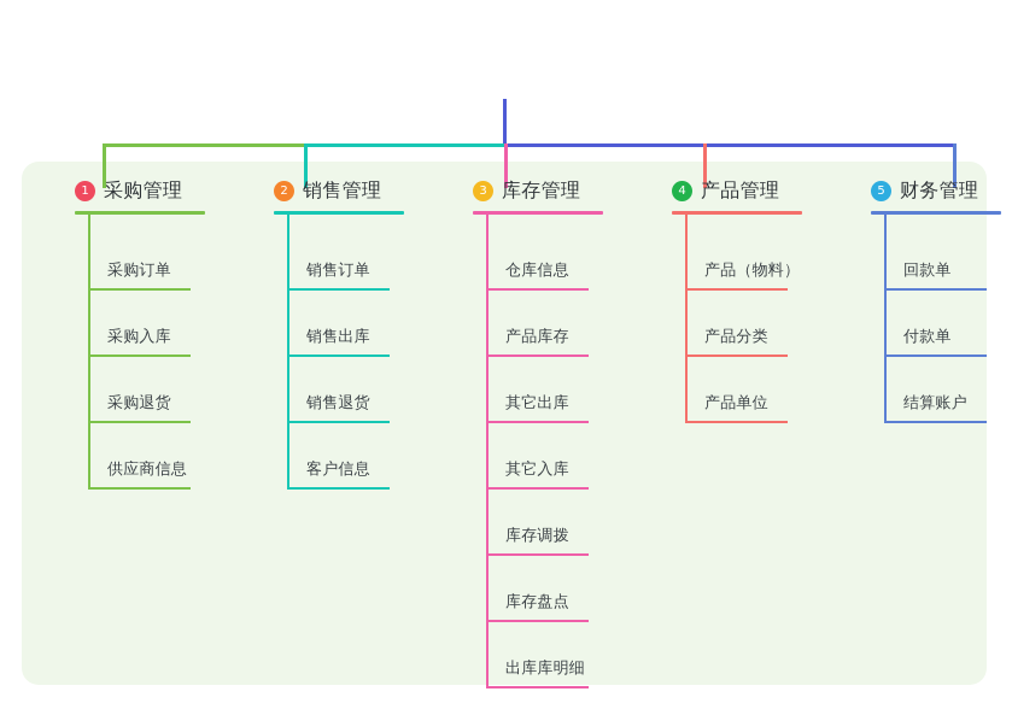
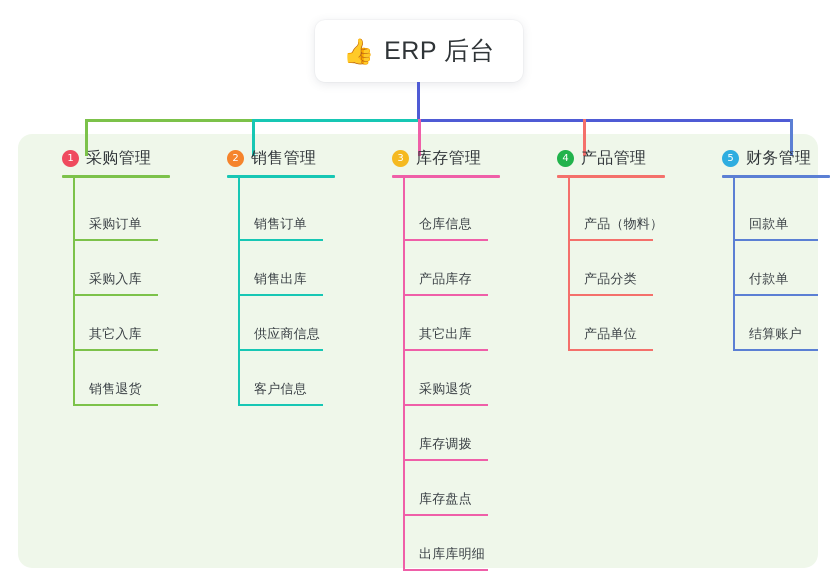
+ 👍
+ ERP 后台
  1
  采购管理
  采购订单
  采购入库
- 采购退货
+ 其它入库
- 供应商信息
+ 销售退货
  2
  销售管理
  销售订单
  销售出库
- 销售退货
+ 供应商信息
  客户信息
  3
  库存管理
  仓库信息
  产品库存
  其它出库
- 其它入库
+ 采购退货
  库存调拨
  库存盘点
  出库库明细
  4
  产品管理
  产品（物料）
  产品分类
  产品单位
  5
  财务管理
  回款单
  付款单
  结算账户
